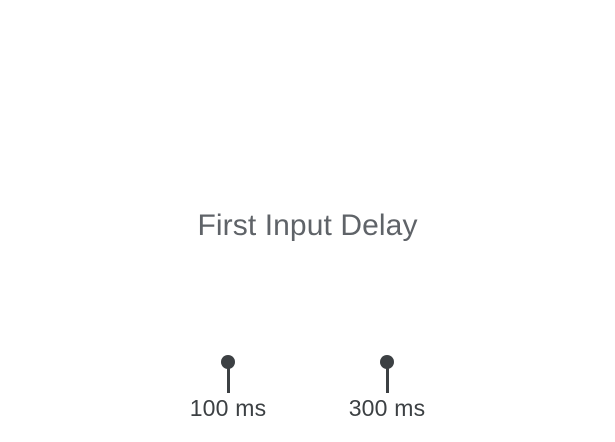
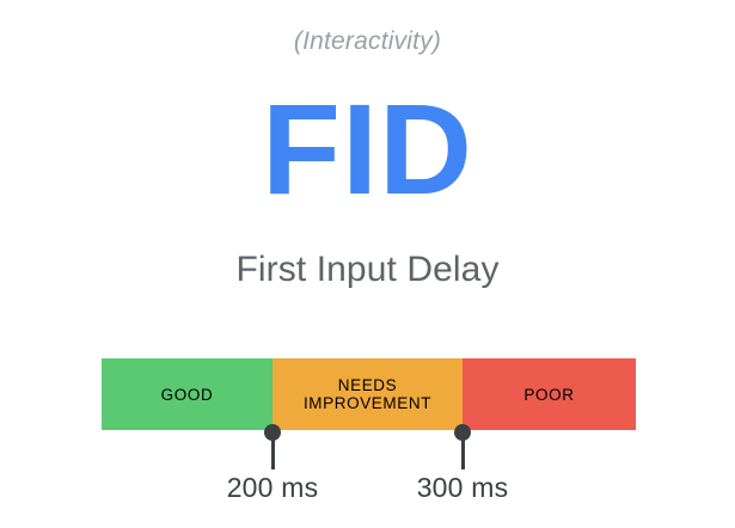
+ (Interactivity)
+ FID
  First Input Delay
+ GOOD
+ NEEDS
+ IMPROVEMENT
+ POOR
- 100 ms
+ 200 ms
  300 ms
